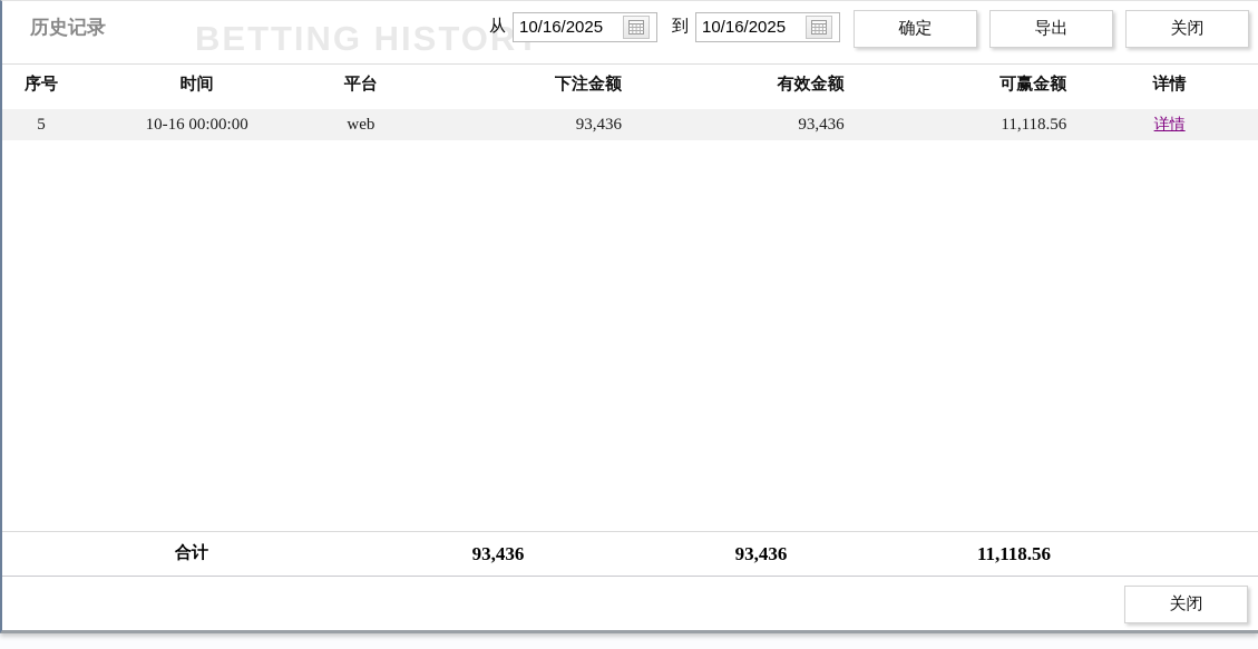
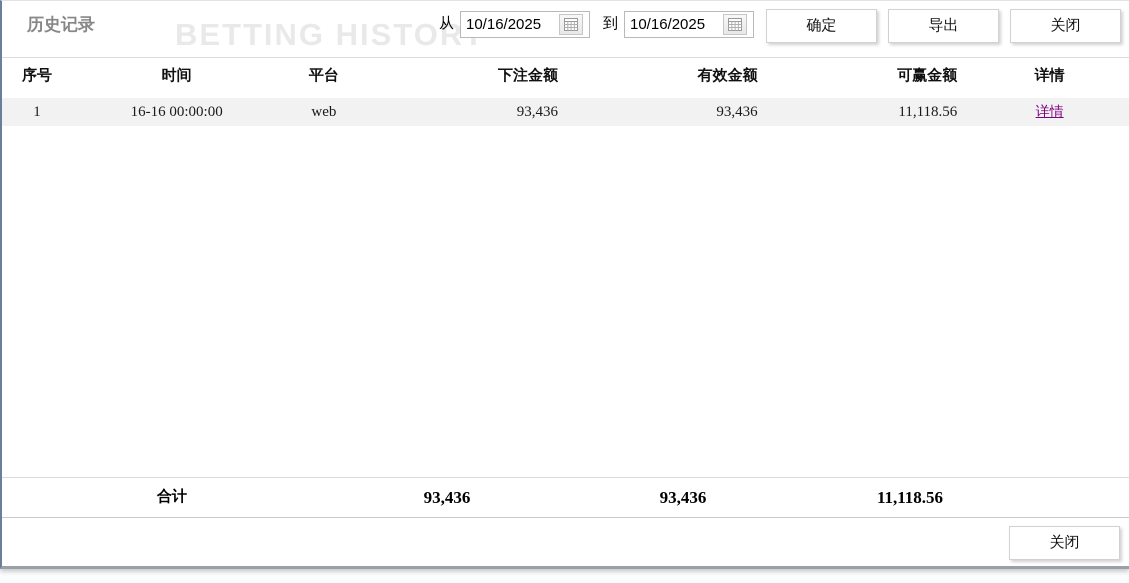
  历史记录
  BETTING HISTOR
  从
  10/16/2025
  到
  10/16/2025
  确定
  导出
  关闭
  序号
  时间
  平台
  下注金额
  有效金额
  可赢金额
  详情
- 5
+ 1
- 10-16 00:00:00
+ 16-16 00:00:00
  web
  93,436
  93,436
  11,118.56
  详情
  合计
  93,436
  93,436
  11,118.56
  关闭
